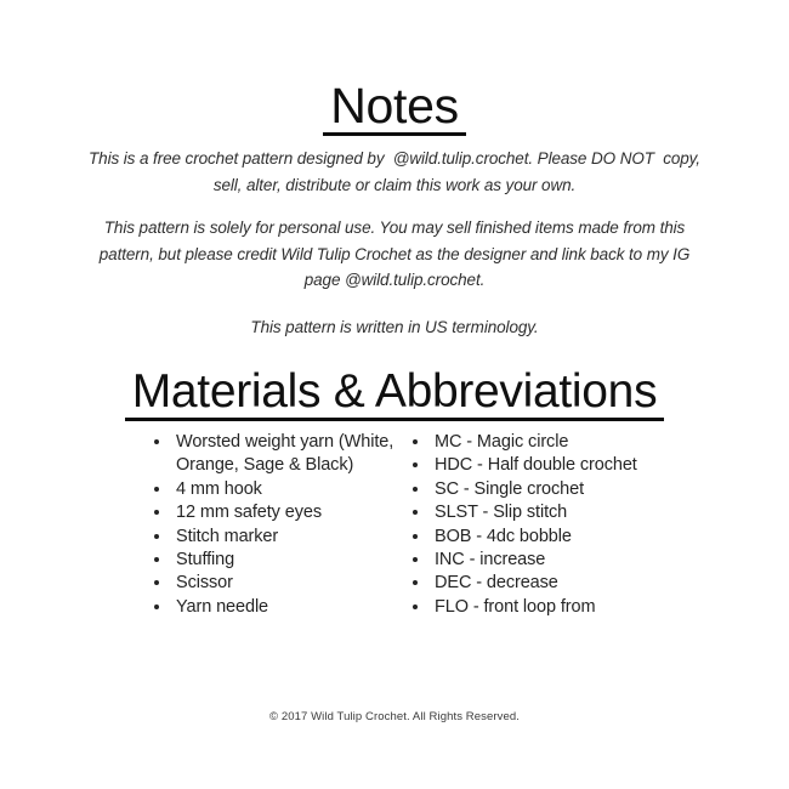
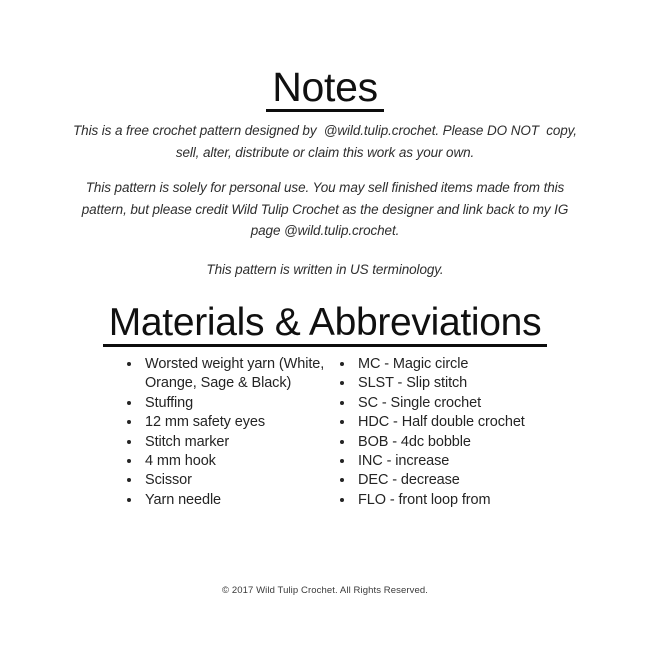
  Notes
  This is a free crochet pattern designed by @wild.tulip.crochet. Please DO NOT copy,
  sell, alter, distribute or claim this work as your own.
  This pattern is solely for personal use. You may sell finished items made from this
  pattern, but please credit Wild Tulip Crochet as the designer and link back to my IG
  page @wild.tulip.crochet.
  This pattern is written in US terminology.
  Materials & Abbreviations
  Worsted weight yarn (White, Orange, Sage & Black)
- 4 mm hook
+ Stuffing
  12 mm safety eyes
  Stitch marker
- Stuffing
+ 4 mm hook
  Scissor
  Yarn needle
  MC - Magic circle
- HDC - Half double crochet
+ SLST - Slip stitch
  SC - Single crochet
- SLST - Slip stitch
+ HDC - Half double crochet
  BOB - 4dc bobble
  INC - increase
  DEC - decrease
  FLO - front loop from
  © 2017 Wild Tulip Crochet. All Rights Reserved.
